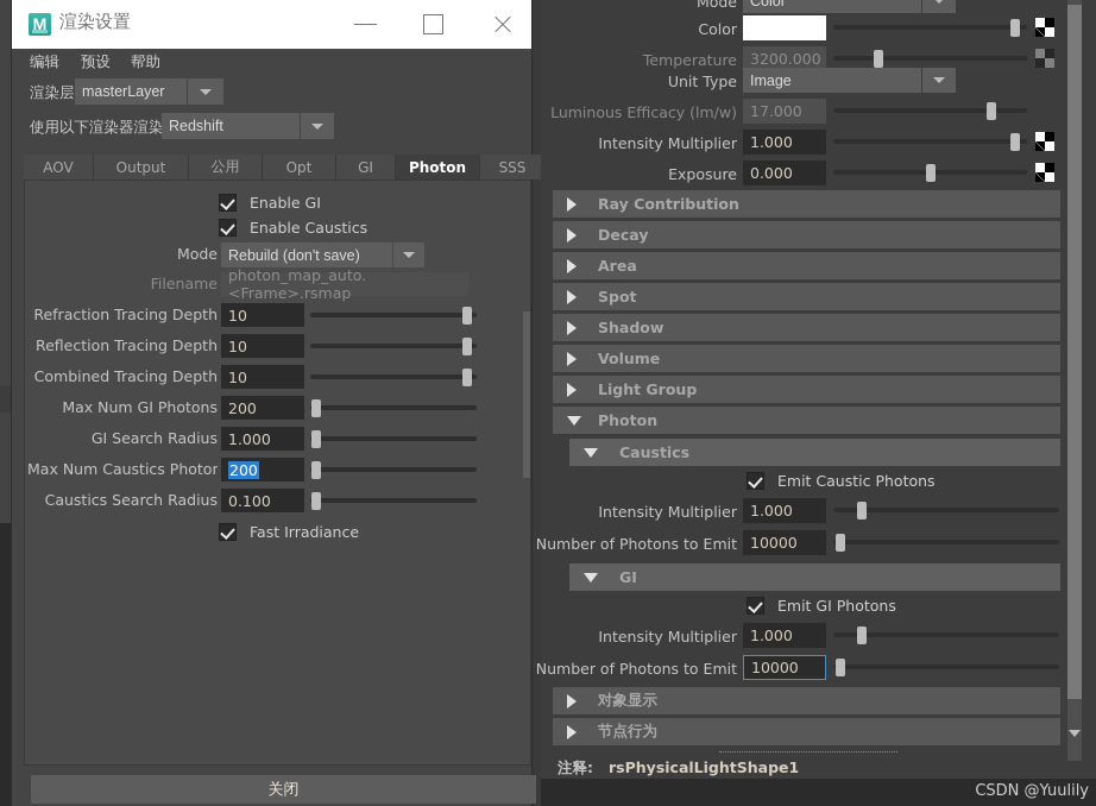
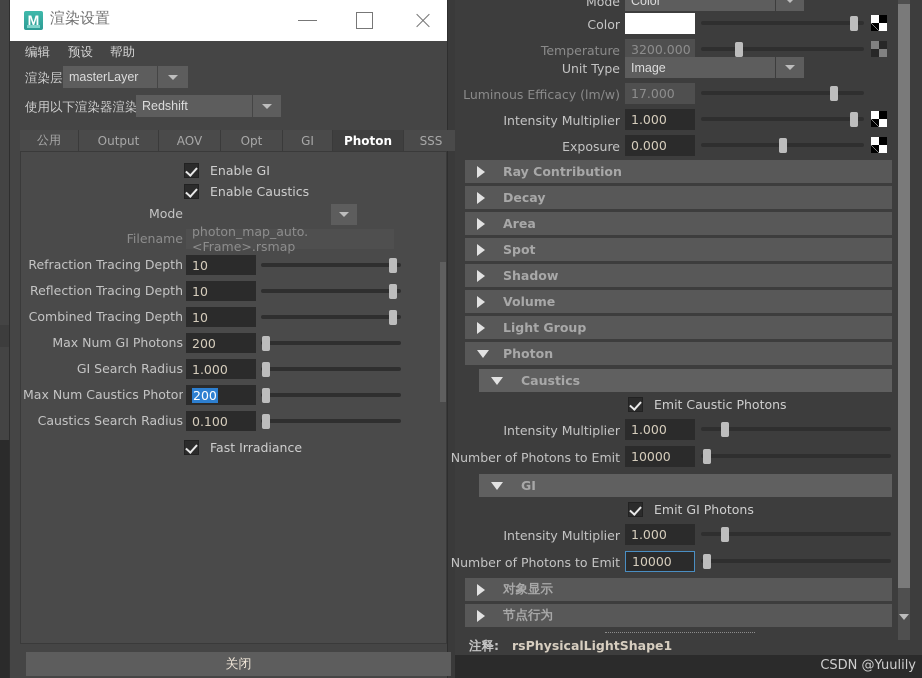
  M
  渲染设置
  编辑
  预设
  帮助
  渲染层
  masterLayer
  使用以下渲染器渲染
  Redshift
- AOV
+ 公用
  Output
- 公用
+ AOV
  Opt
  GI
  Photon
  SSS
  Enable GI
  Enable Caustics
  Mode
- Rebuild (don't save)
  Filename
  photon_map_auto.<Frame>.rsmap
  Refraction Tracing Depth
  10
  Reflection Tracing Depth
  10
  Combined Tracing Depth
  10
  Max Num GI Photons
  200
  GI Search Radius
  1.000
  Max Num Caustics Photon
  200
  Caustics Search Radius
  0.100
  Fast Irradiance
  关闭
  Mode
  Color
  Color
  Temperature
  3200.000
  Unit Type
  Image
  Luminous Efficacy (lm/w)
  17.000
  Intensity Multiplier
  1.000
  Exposure
  0.000
  Ray Contribution
  Decay
  Area
  Spot
  Shadow
  Volume
  Light Group
  Photon
  Caustics
  Emit Caustic Photons
  Intensity Multiplier
  1.000
  Number of Photons to Emit
  10000
  GI
  Emit GI Photons
  Intensity Multiplier
  1.000
  Number of Photons to Emit
  10000
  对象显示
  节点行为
  注释:
  rsPhysicalLightShape1
  CSDN @Yuulily
